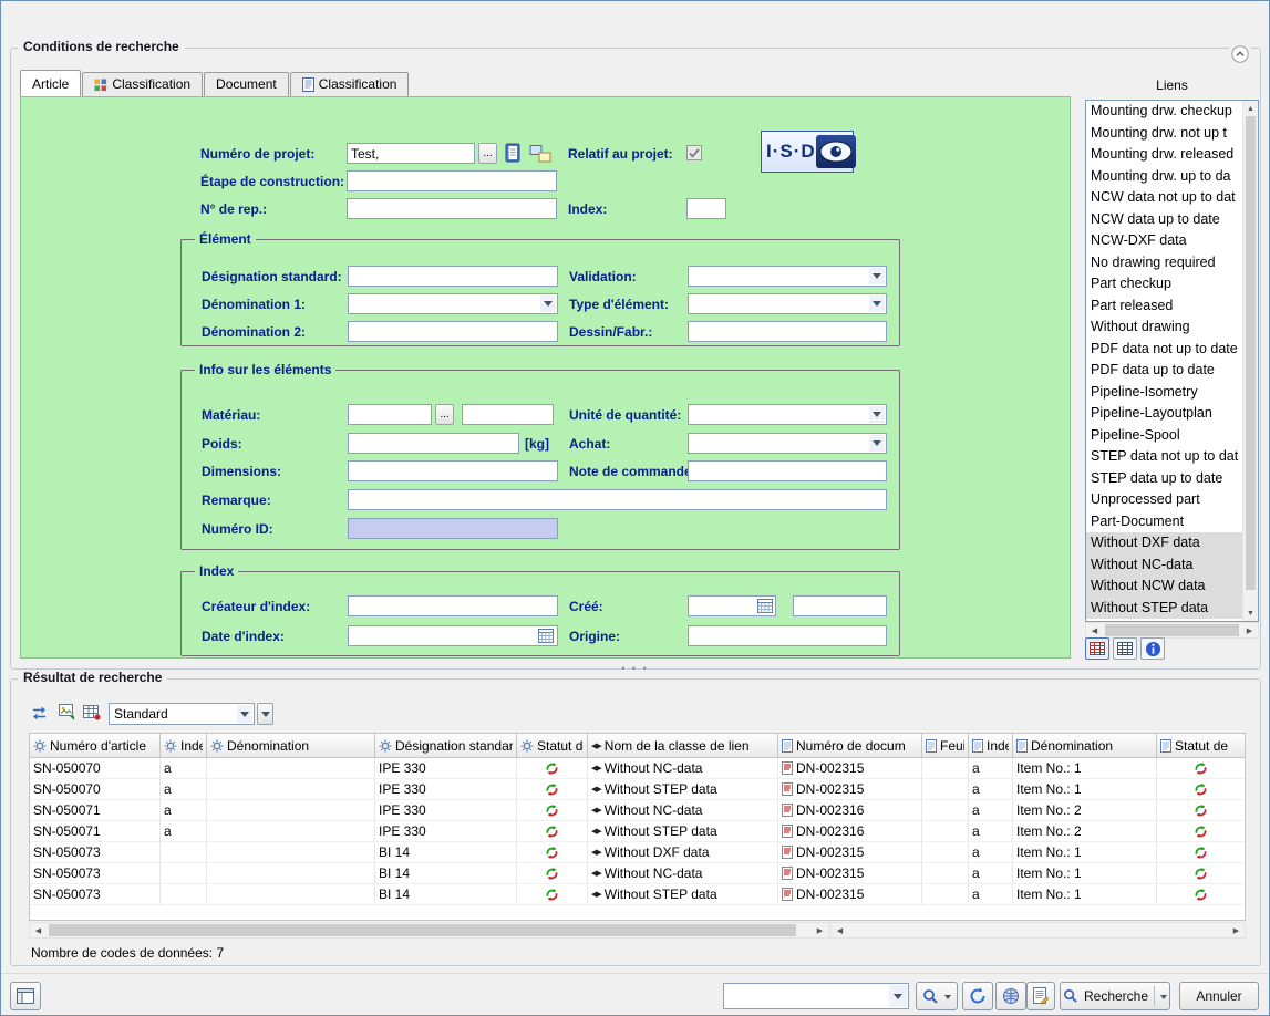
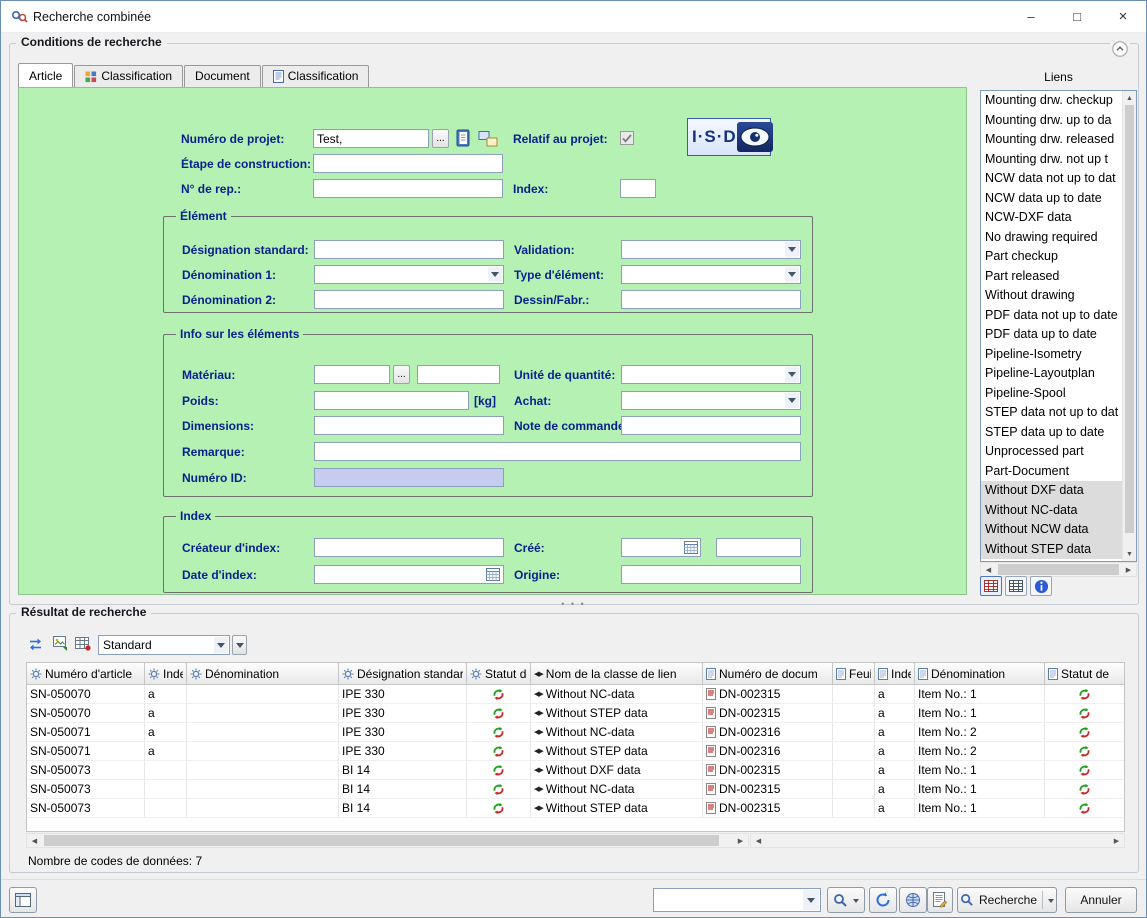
+ Recherche combinée
+ –
+ □
+ ×
  Conditions de recherche
  Article
  Classification
  Document
  Classification
  Numéro de projet:
  Test,
  ...
  Relatif au projet:
  I·S·D
  Étape de construction:
  N° de rep.:
  Index:
  Élément
  Désignation standard:
  Validation:
  Dénomination 1:
  Type d'élément:
  Dénomination 2:
  Dessin/Fabr.:
  Info sur les éléments
  Matériau:
  ...
  Unité de quantité:
  Poids:
  [kg]
  Achat:
  Dimensions:
  Note de command
  Remarque:
  Numéro ID:
  Index
  Créateur d'index:
  Créé:
  Date d'index:
  Origine:
  Liens
  Mounting drw. checkup
- Mounting drw. not up t
+ Mounting drw. up to da
  Mounting drw. released
- Mounting drw. up to da
+ Mounting drw. not up t
  NCW data not up to dat
  NCW data up to date
  NCW-DXF data
  No drawing required
  Part checkup
  Part released
  Without drawing
  PDF data not up to date
  PDF data up to date
  Pipeline-Isometry
  Pipeline-Layoutplan
  Pipeline-Spool
  STEP data not up to dat
  STEP data up to date
  Unprocessed part
  Part-Document
  Without DXF data
  Without NC-data
  Without NCW data
  Without STEP data
  • • •
  Résultat de recherche
  Standard
  Numéro d'article
  Dénomination
  Désignation standar
  Statut d
  Nom de la classe de lien
  Numéro de docum
  Dénomination
  Statut de
  SN-050070
  a
  IPE 330
  Without NC-data
  DN-002315
  a
  Item No.: 1
  SN-050070
  a
  IPE 330
  Without STEP data
  DN-002315
  a
  Item No.: 1
  SN-050071
  a
  IPE 330
  Without NC-data
  DN-002316
  a
  Item No.: 2
  SN-050071
  a
  IPE 330
  Without STEP data
  DN-002316
  a
  Item No.: 2
  SN-050073
  BI 14
  Without DXF data
  DN-002315
  a
  Item No.: 1
  SN-050073
  BI 14
  Without NC-data
  DN-002315
  a
  Item No.: 1
  SN-050073
  BI 14
  Without STEP data
  DN-002315
  a
  Item No.: 1
  Nombre de codes de données: 7
  Recherche
  Annuler
